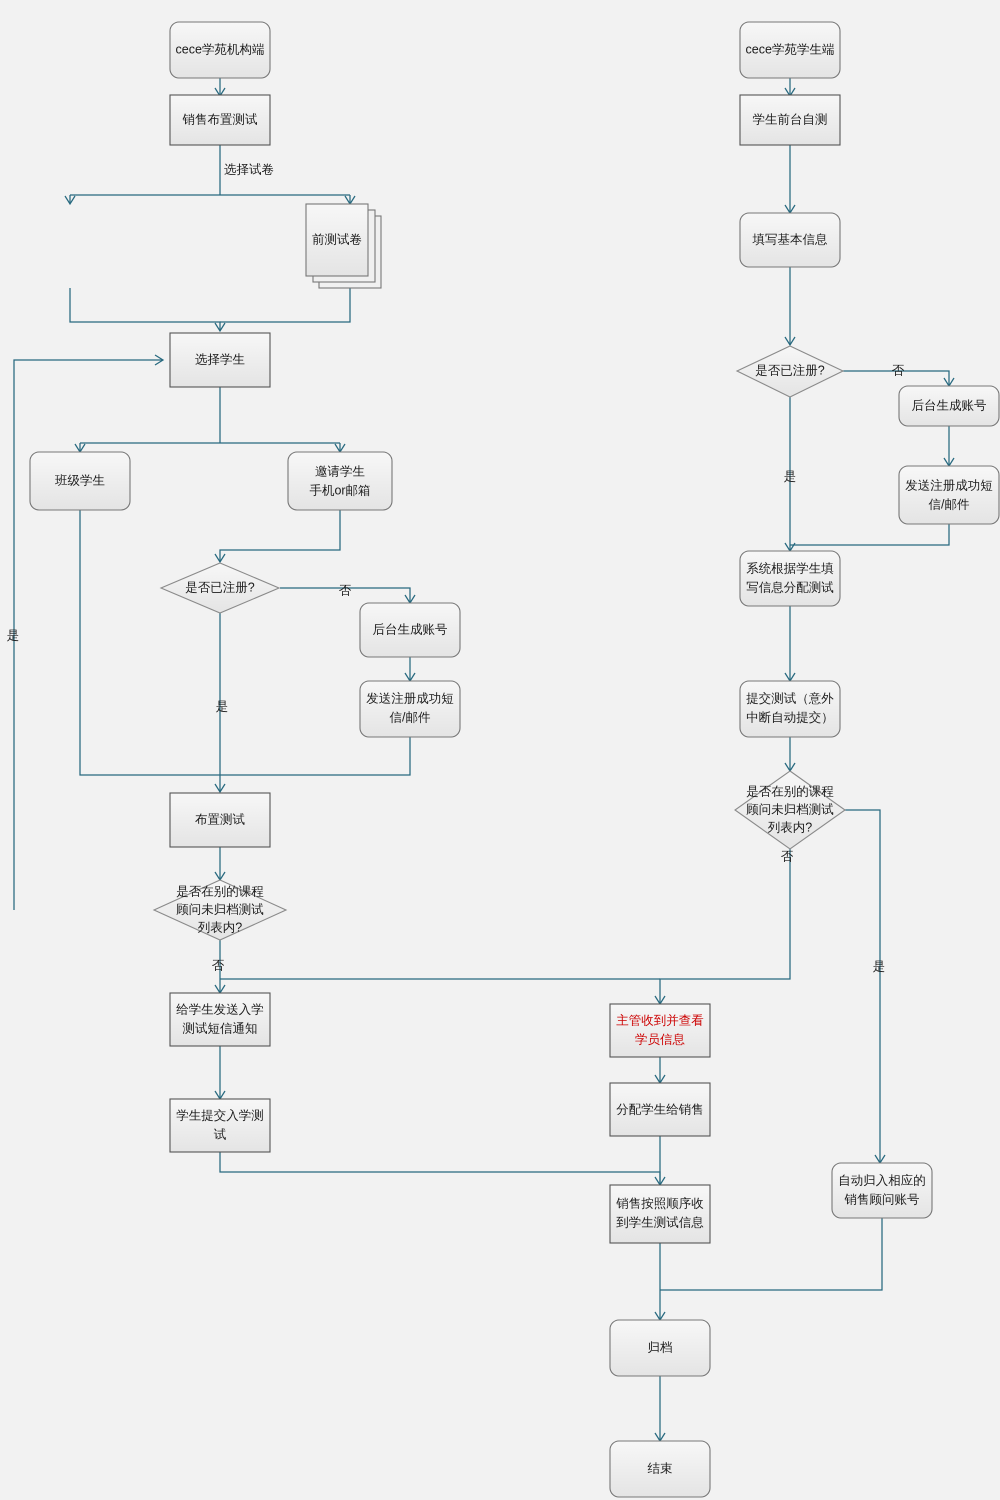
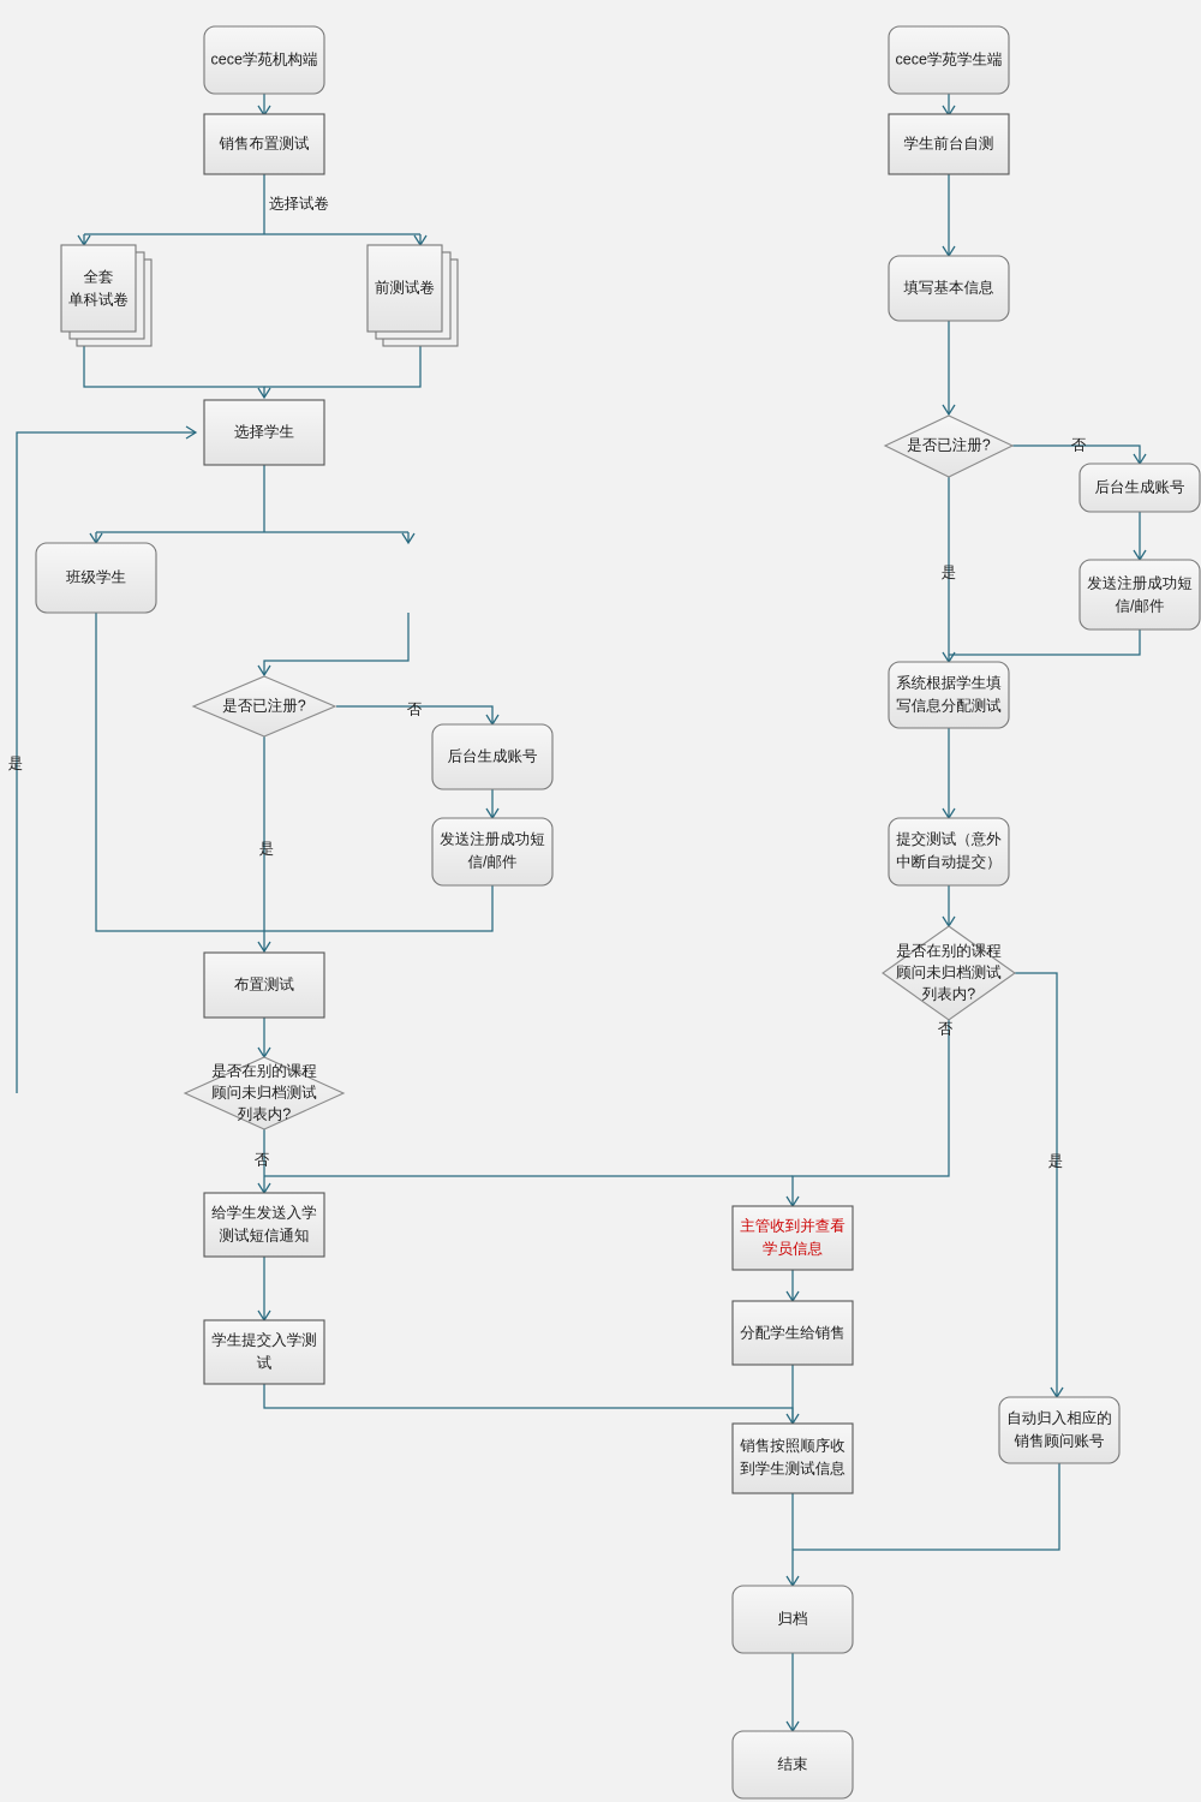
  cece学苑机构端
  销售布置测试
+ 全套
+ 单科试卷
  前测试卷
  选择学生
  班级学生
- 邀请学生
- 手机or邮箱
  是否已注册?
  后台生成账号
  发送注册成功短
  信/邮件
  布置测试
  是否在别的课程
  顾问未归档测试
  列表内?
  给学生发送入学
  测试短信通知
  学生提交入学测
  试
  cece学苑学生端
  学生前台自测
  填写基本信息
  是否已注册?
  后台生成账号
  发送注册成功短
  信/邮件
  系统根据学生填
  写信息分配测试
  提交测试（意外
  中断自动提交）
  是否在别的课程
  顾问未归档测试
  列表内?
  主管收到并查看
  学员信息
  分配学生给销售
  销售按照顺序收
  到学生测试信息
  自动归入相应的
  销售顾问账号
  归档
  结束
  选择试卷
  否
  是
  是
  否
  否
  是
  否
  是
